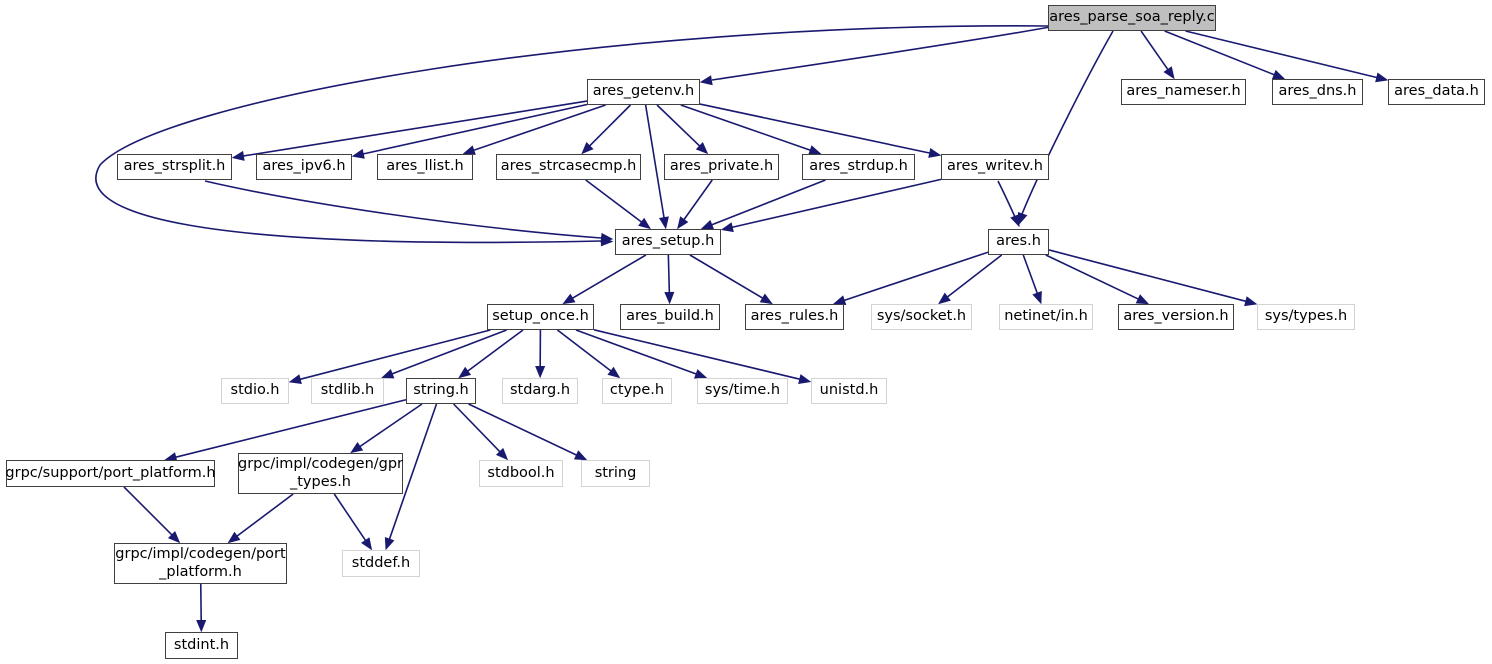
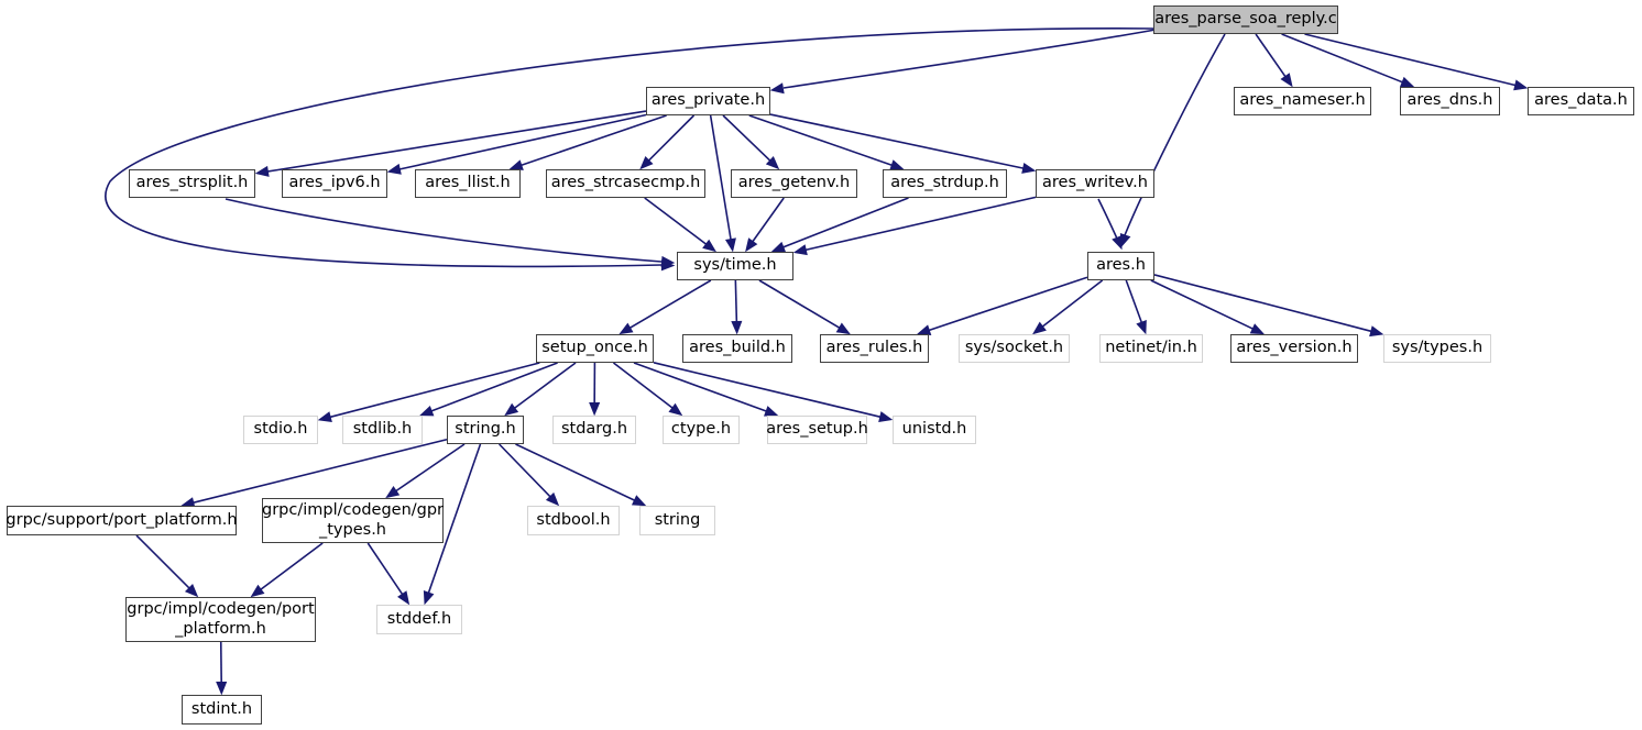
  ares_parse_soa_reply.c
- ares_getenv.h
+ ares_private.h
  ares_nameser.h
  ares_dns.h
  ares_data.h
  ares_strsplit.h
  ares_ipv6.h
  ares_llist.h
  ares_strcasecmp.h
- ares_private.h
+ ares_getenv.h
  ares_strdup.h
  ares_writev.h
- ares_setup.h
+ sys/time.h
  ares.h
  setup_once.h
  ares_build.h
  ares_rules.h
  sys/socket.h
  netinet/in.h
  ares_version.h
  sys/types.h
  stdio.h
  stdlib.h
  string.h
  stdarg.h
  ctype.h
- sys/time.h
+ ares_setup.h
  unistd.h
  grpc/support/port_platform.h
  grpc/impl/codegen/gpr
  _types.h
  stdbool.h
  string
  grpc/impl/codegen/port
  _platform.h
  stddef.h
  stdint.h
